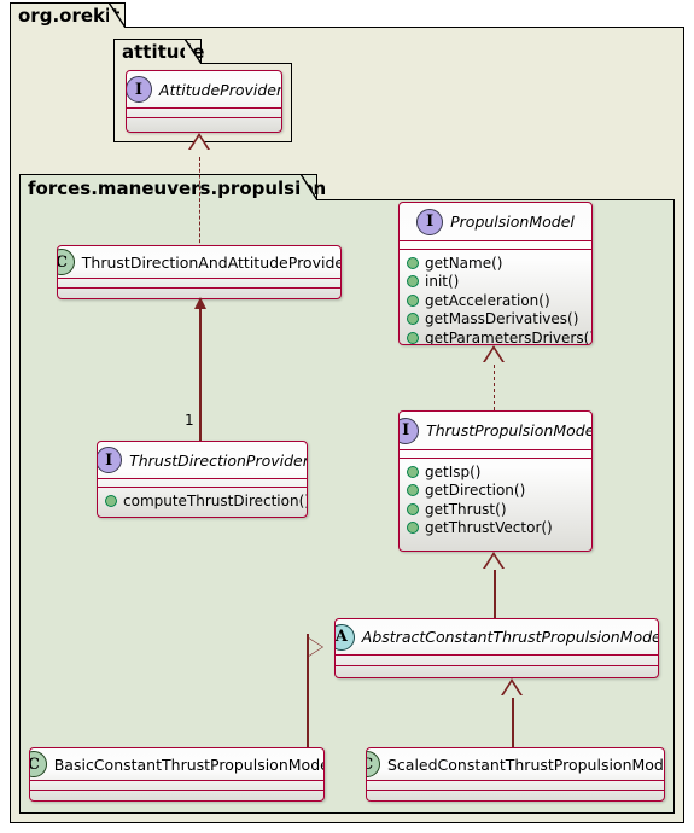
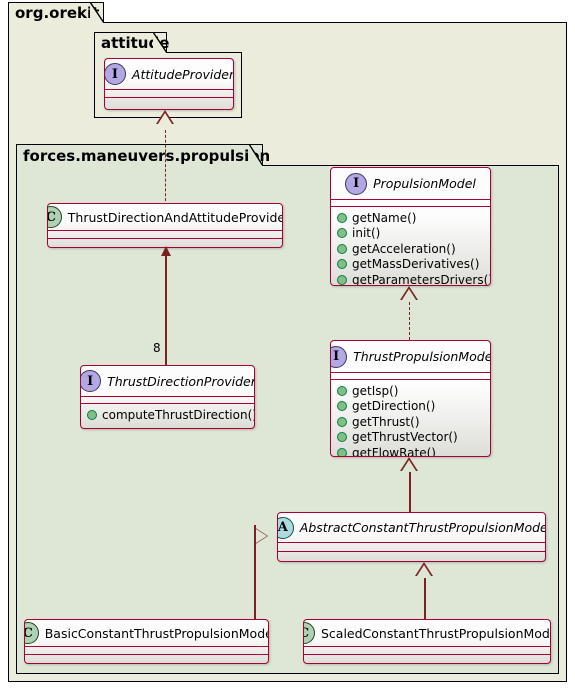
  org.oreki
  attitue
  I
  AttitudeProvider
  forces.maneuvers.propulsin
  C
  ThrustDirectionAndAttitudeProvide
- 1
+ 8
  I
  ThrustDirectionProvider
  computeThrustDirection(
  I
  PropulsionModel
  getName()
  init()
  getAcceleration()
  getMassDerivatives()
  getParametersDrivers(
  I
  ThrustPropulsionMode
  getIsp()
  getDirection()
  getThrust()
  getThrustVector()
+ getFlowRate()
  A
  AbstractConstantThrustPropulsionMode
  C
  BasicConstantThrustPropulsionMod
  C
  ScaledConstantThrustPropulsionMod
